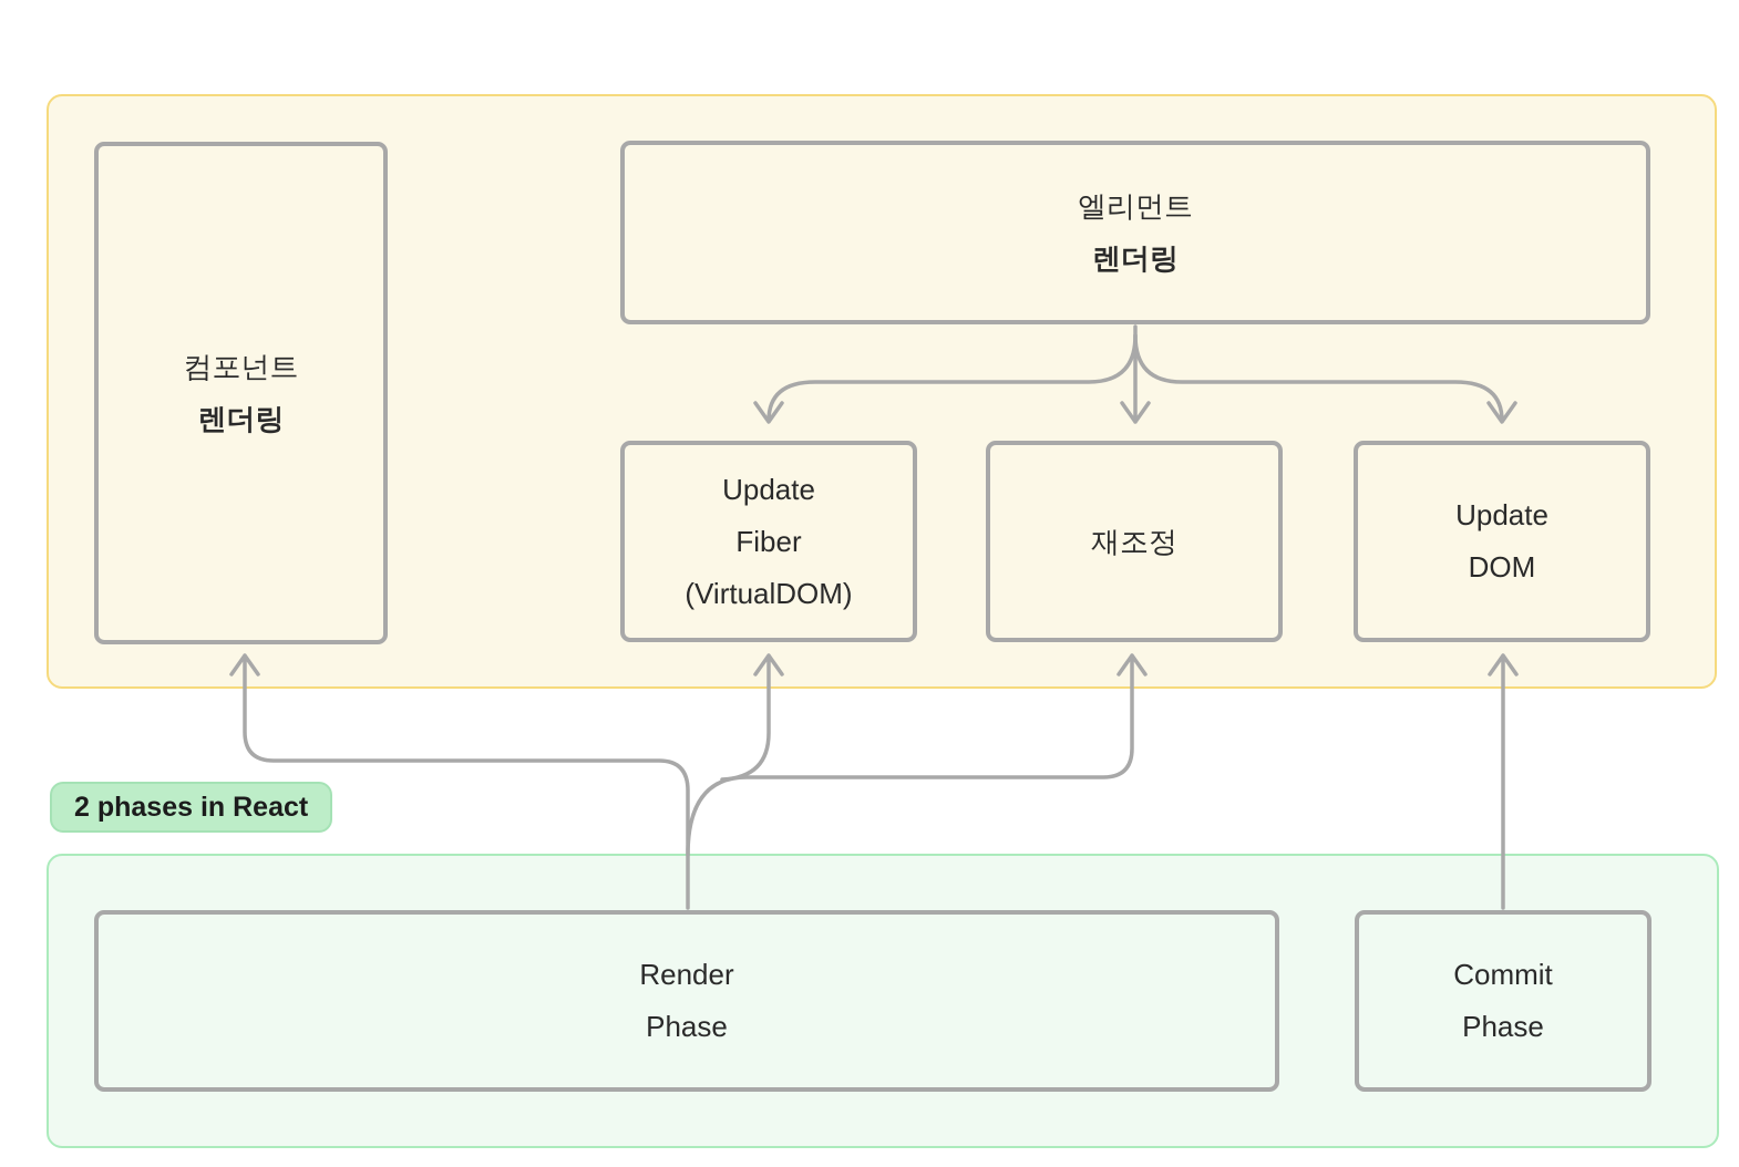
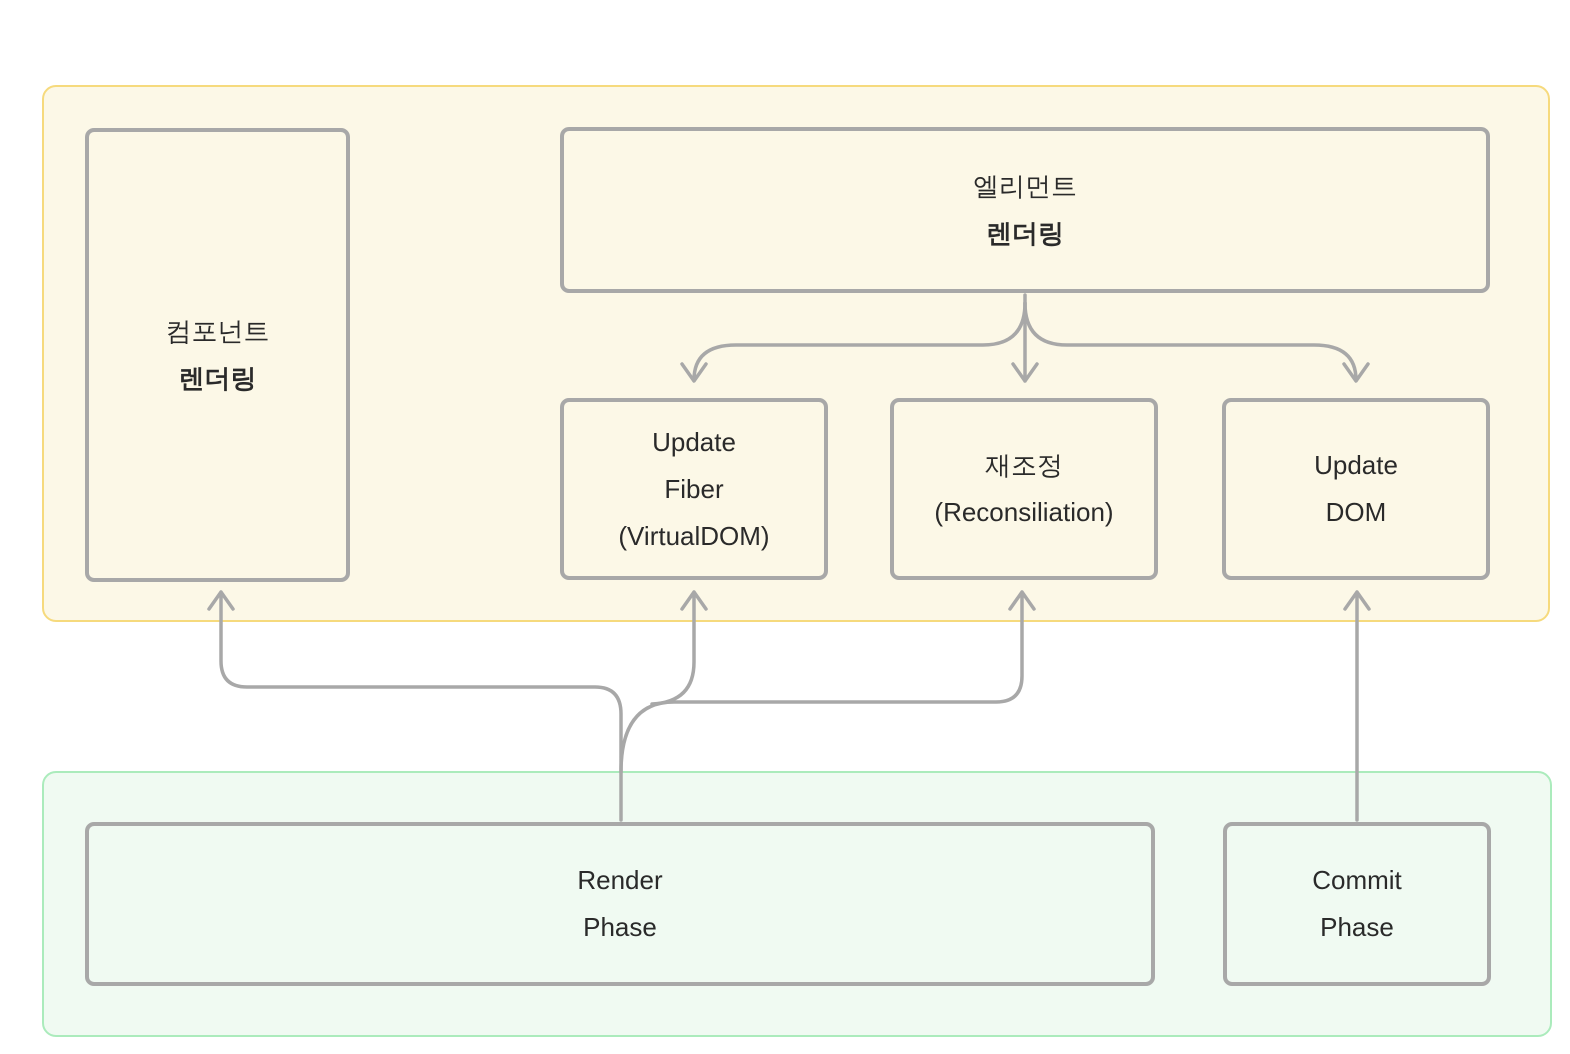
- 2 phases in React
  컴포넌트
  렌더링
  엘리먼트
  렌더링
  Update
  Fiber
  (VirtualDOM)
  재조정
+ (Reconsiliation)
  Update
  DOM
  Render
  Phase
  Commit
  Phase
